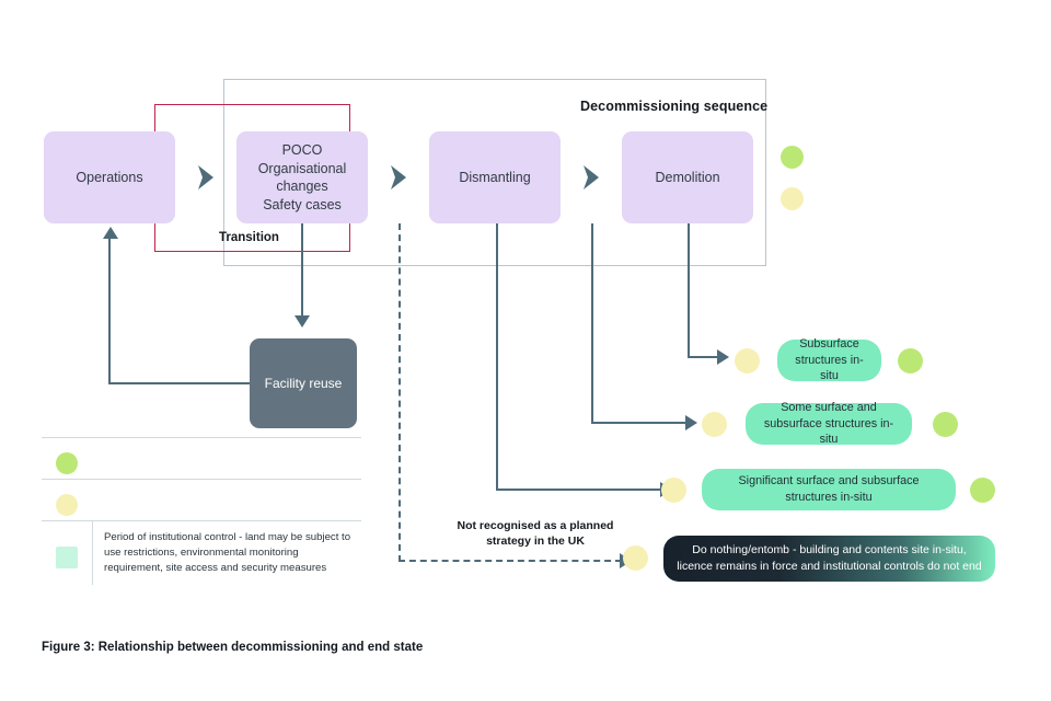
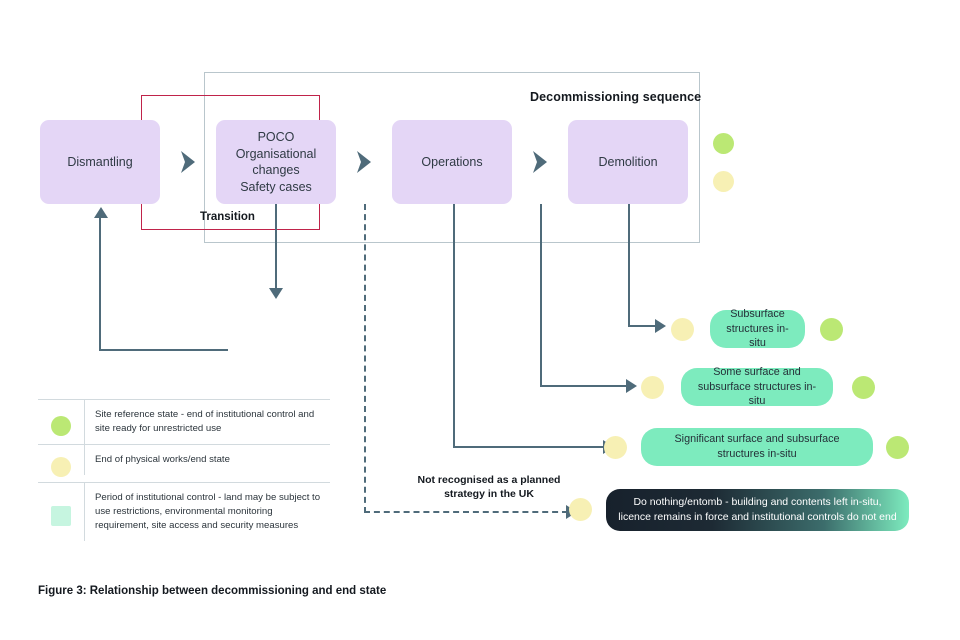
  Decommissioning sequence
  Transition
- Operations
+ Dismantling
  POCO
  Organisational
  changes
  Safety cases
- Dismantling
+ Operations
  Demolition
- Facility reuse
  Not recognised as a planned strategy in the UK
  Subsurface structures in-situ
  Some surface and subsurface structures in-situ
  Significant surface and subsurface structures in-situ
- Do nothing/entomb - building and contents site in-situ, licence remains in force and institutional controls do not end
+ Do nothing/entomb - building and contents left in-situ, licence remains in force and institutional controls do not end
+ Site reference state - end of institutional control and site ready for unrestricted use
+ End of physical works/end state
  Period of institutional control - land may be subject to use restrictions, environmental monitoring requirement, site access and security measures
  Figure 3: Relationship between decommissioning and end state
